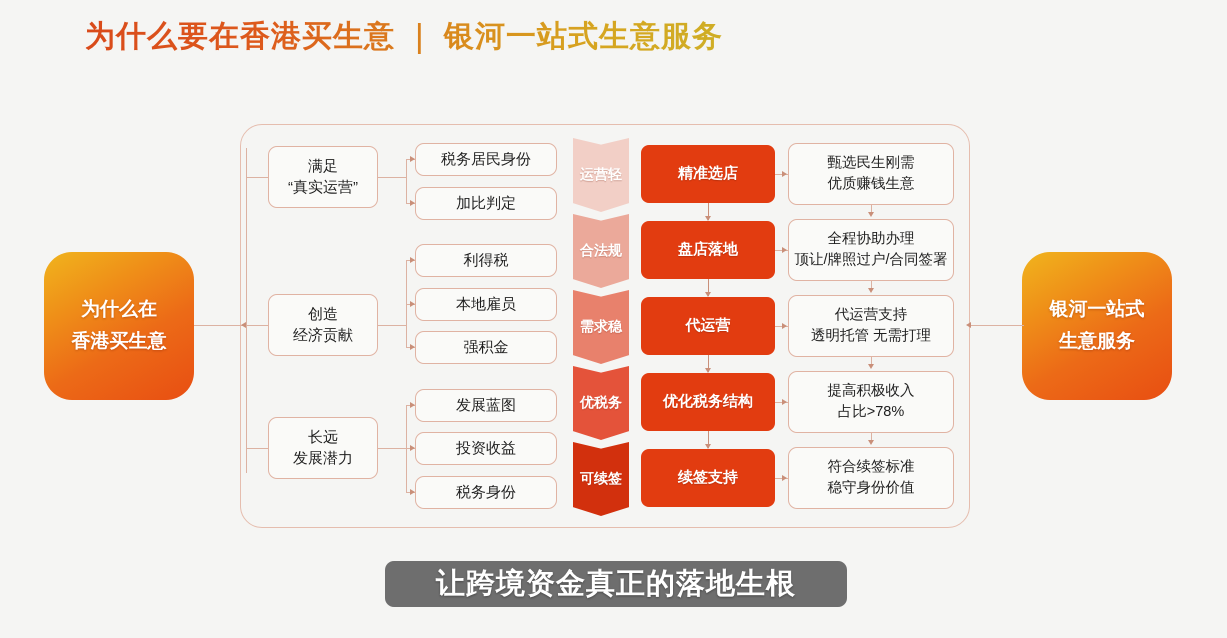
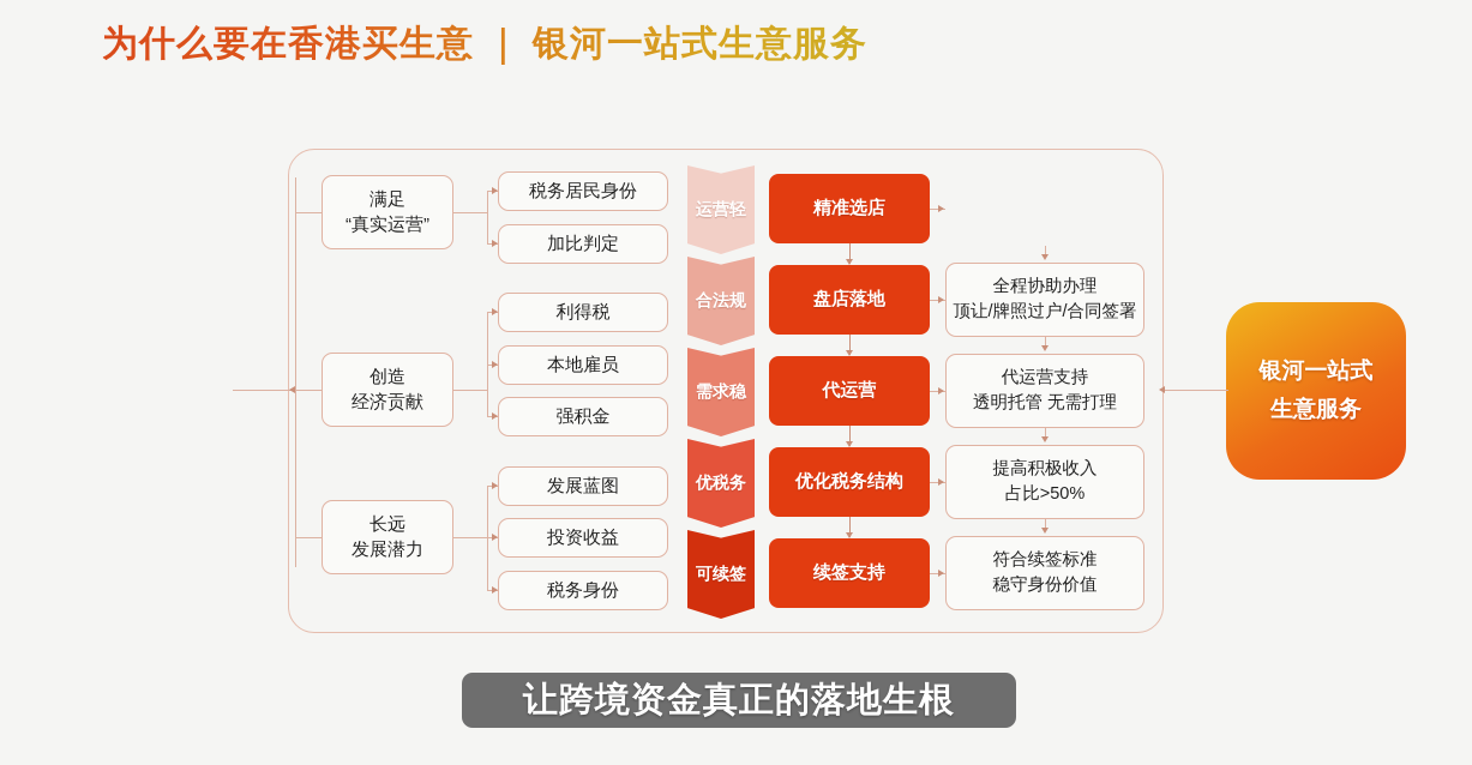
  为什么要在香港买生意 ｜ 银河一站式生意服务
- 为什么在
- 香港买生意
  银河一站式
  生意服务
  满足
  “真实运营”
  税务居民身份
  加比判定
  创造
  经济贡献
  利得税
  本地雇员
  强积金
  长远
  发展潜力
  发展蓝图
  投资收益
  税务身份
  运营轻
  合法规
  需求稳
  优税务
  可续签
  精准选店
  盘店落地
  代运营
  优化税务结构
  续签支持
- 甄选民生刚需
- 优质赚钱生意
  全程协助办理
  顶让/牌照过户/合同签署
  代运营支持
  透明托管 无需打理
  提高积极收入
- 占比>78%
+ 占比>50%
  符合续签标准
  稳守身份价值
  让跨境资金真正的落地生根
